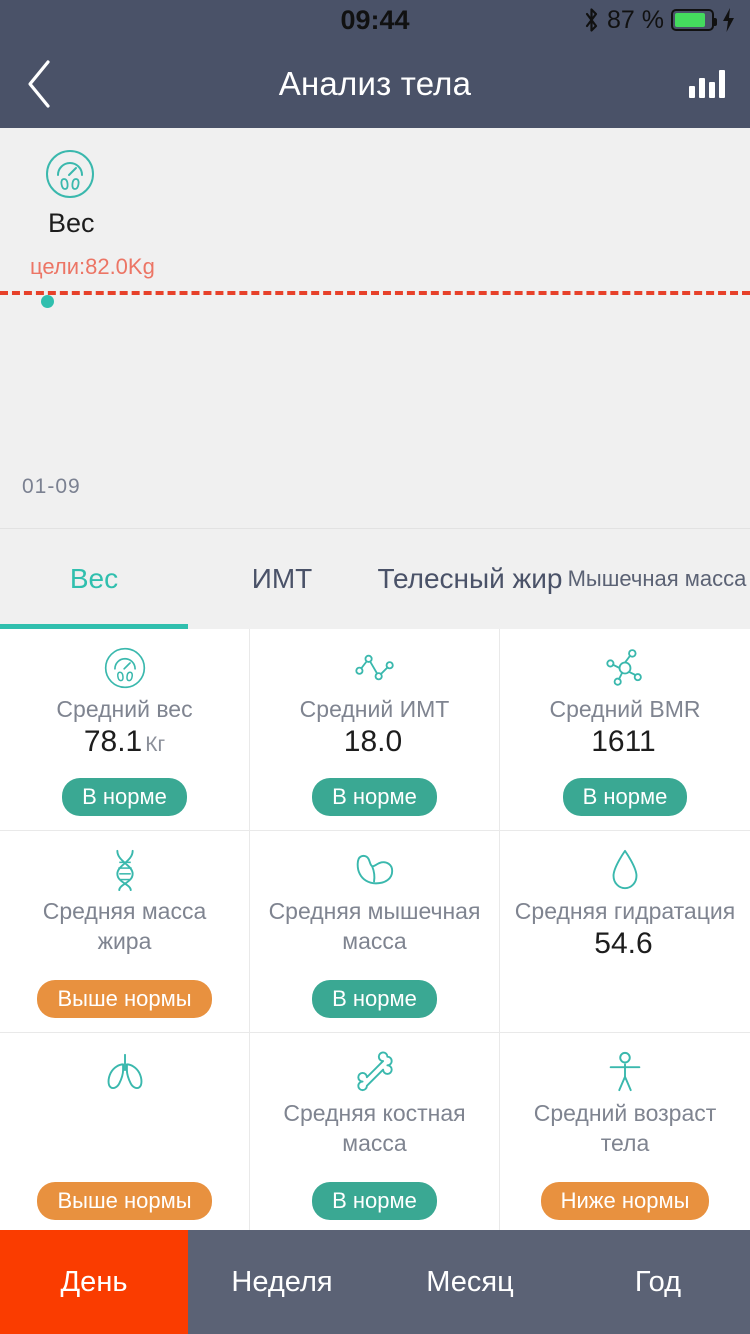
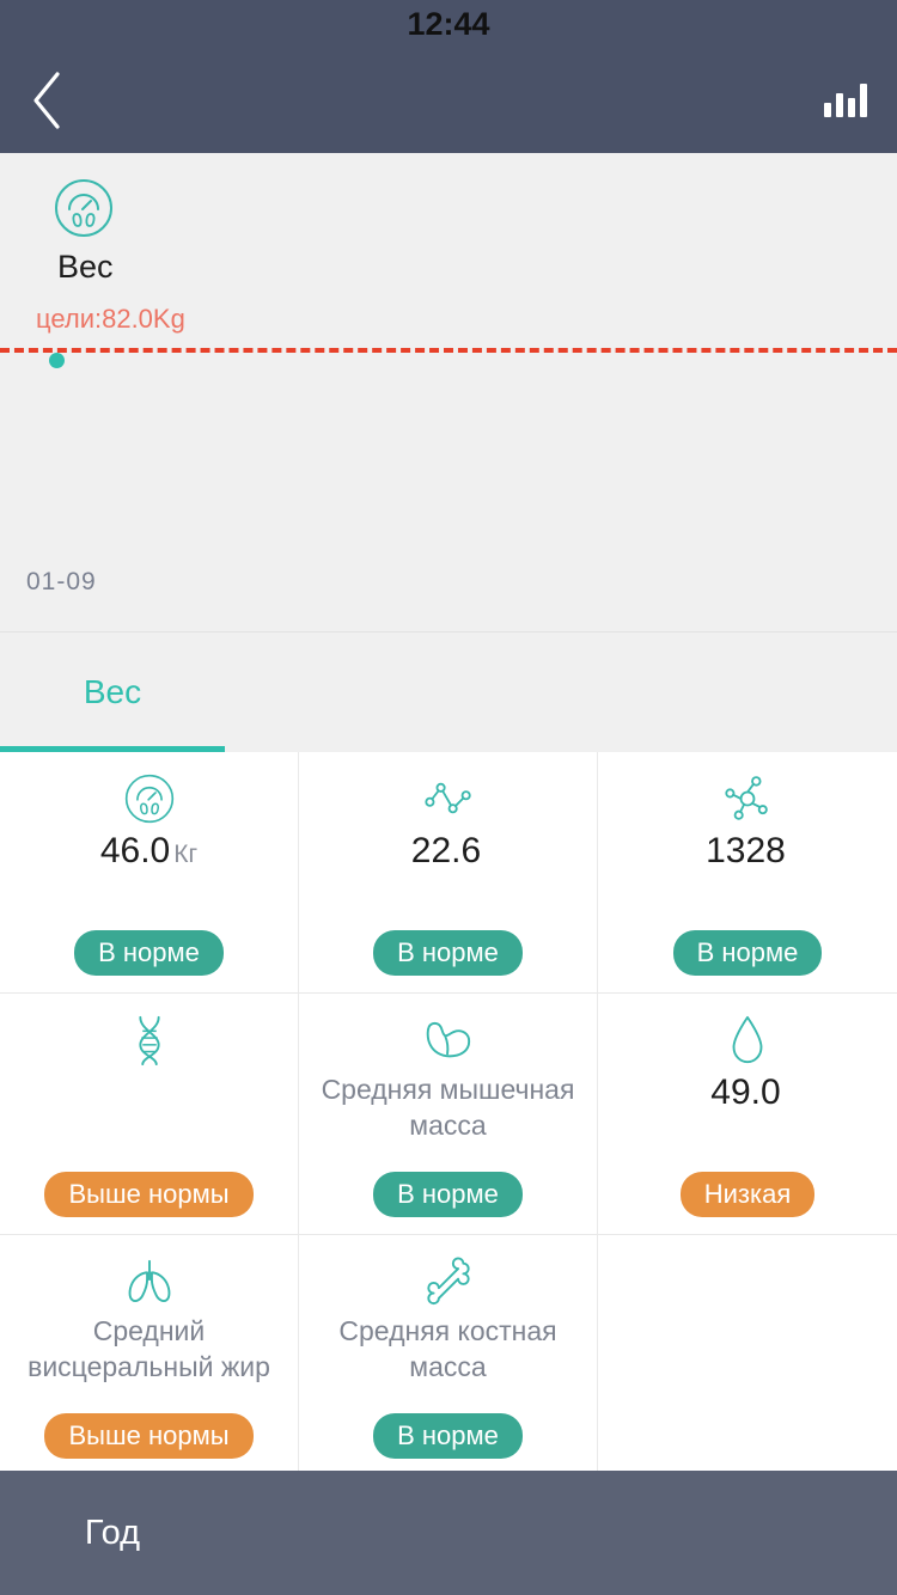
- 09:44
+ 12:44
- 87 %
- Анализ тела
  Вес
  цели:82.0Kg
  01-09
  Вес
- ИМТ
- Телесный жир
- Мышечная масса
- Средний вес
- 78.1 Кг
+ 46.0 Кг
  В норме
- Средний ИМТ
- 18.0
+ 22.6
  В норме
- Средний BMR
- 1611
+ 1328
  В норме
- Средняя масса
- жира
  Выше нормы
  Средняя мышечная
  масса
  В норме
- Средняя гидратация
- 54.6
+ 49.0
+ Низкая
+ Средний
+ висцеральный жир
  Выше нормы
  Средняя костная
  масса
  В норме
- Средний возраст
- тела
- Ниже нормы
- День
- Неделя
- Месяц
  Год
